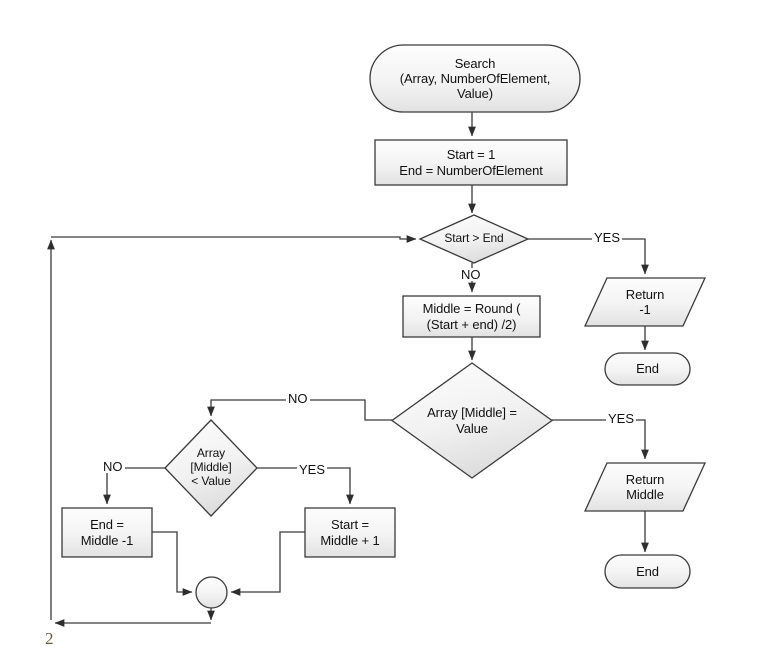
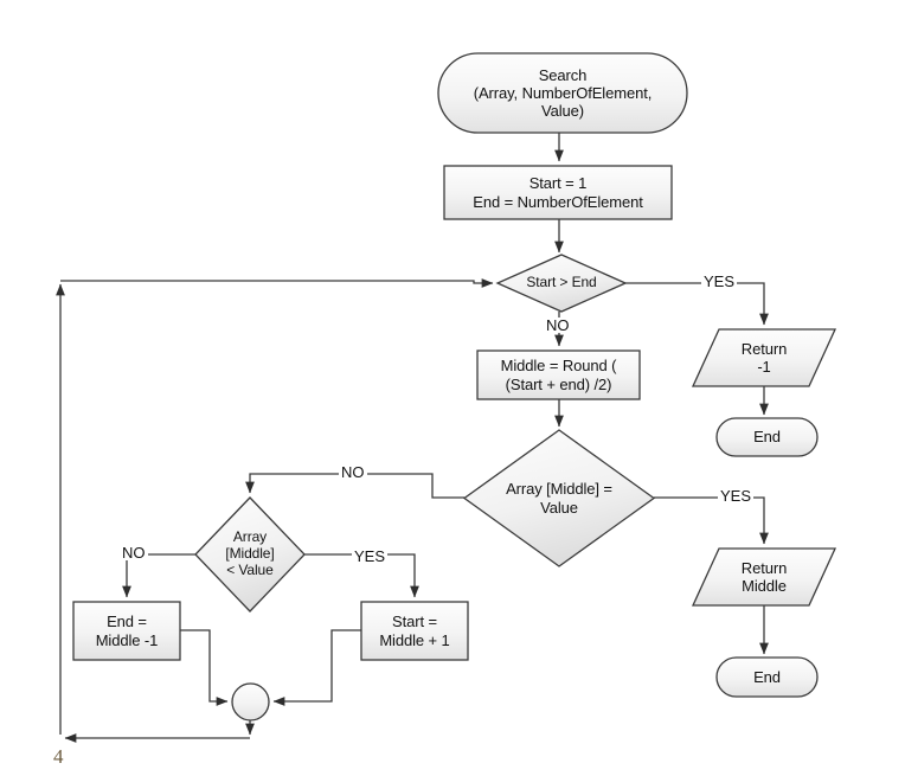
  Search
  (Array, NumberOfElement,
  Value)
  Start = 1
  End = NumberOfElement
  Start > End
  Middle = Round (
  (Start + end) /2)
  Array [Middle] =
  Value
  Array
  [Middle]
  < Value
  End =
  Middle -1
  Start =
  Middle + 1
  Return
  -1
  End
  Return
  Middle
  End
  YES
  NO
  YES
  NO
  NO
  YES
- 2
+ 4
